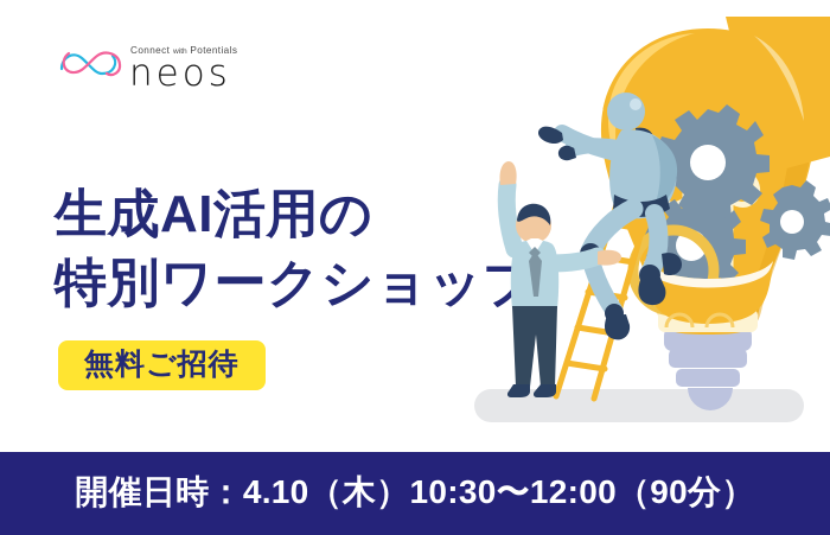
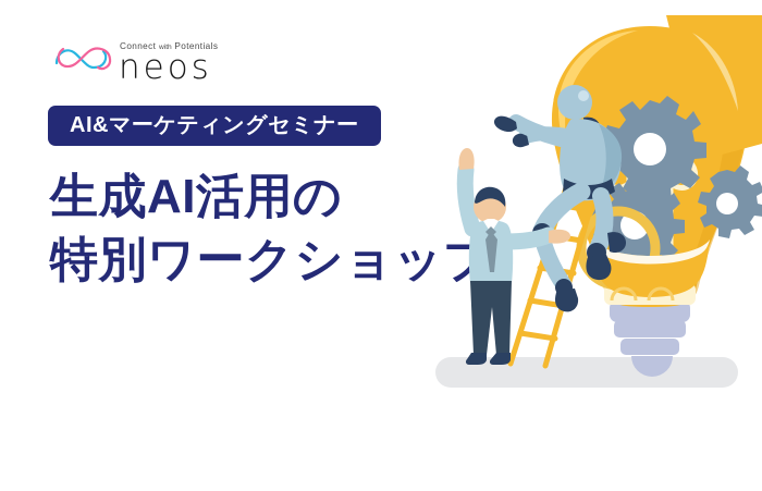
  Connect Potentials
  neos
+ AI&マーケティングセミナー
  生成AI活用の
  特別ワークショップ
- 無料ご招待
- 開催日時：4.10（木）10:30〜12:00（90分）
